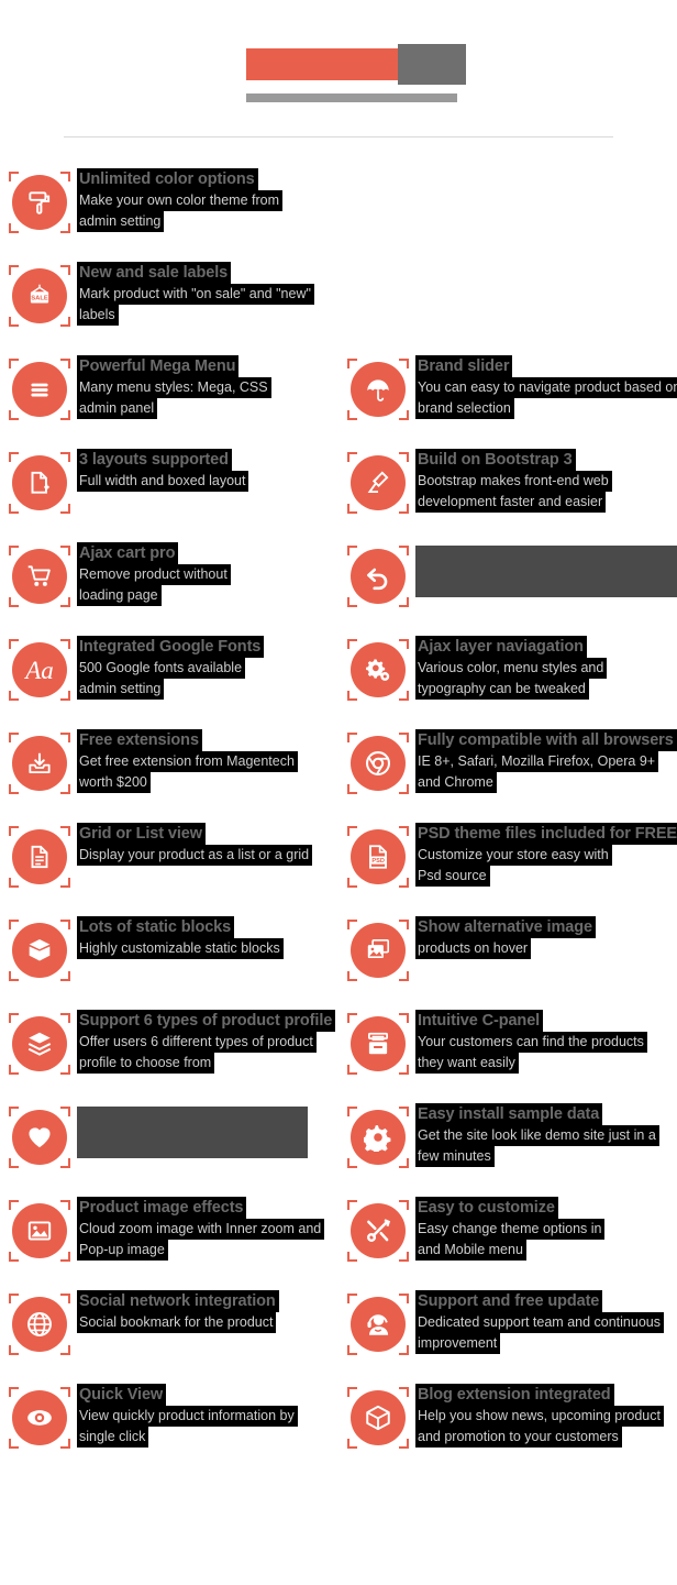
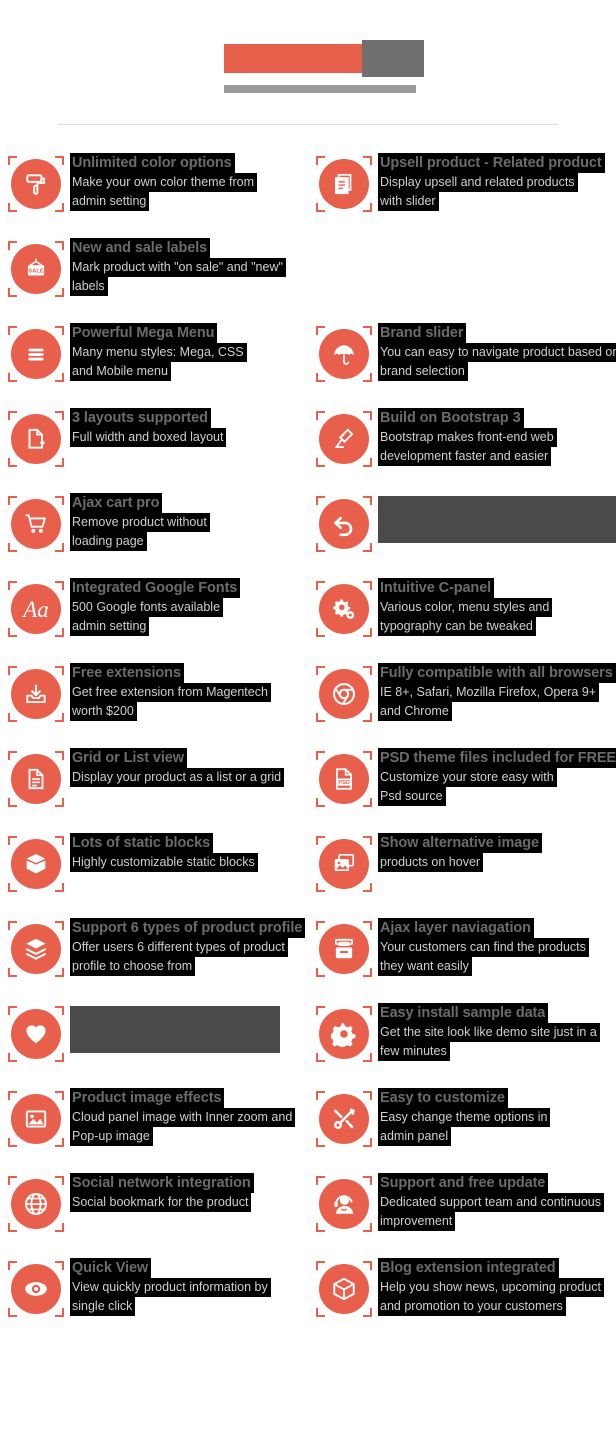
  Unlimited color options
  Make your own color theme from
  admin setting
+ Upsell product - Related product
+ Display upsell and related products
+ with slider
  New and sale labels
  Mark product with "on sale" and "new"
  labels
  Powerful Mega Menu
  Many menu styles: Mega, CSS
- admin panel
+ and Mobile menu
  Brand slider
  You can easy to navigate product based o
  brand selection
  3 layouts supported
  Full width and boxed layout
  Build on Bootstrap 3
  Bootstrap makes front-end web
  development faster and easier
  Ajax cart pro
  Remove product without
  loading page
  Aa
  Integrated Google Fonts
  500 Google fonts available
  admin setting
- Ajax layer naviagation
+ Intuitive C-panel
  Various color, menu styles and
  typography can be tweaked
  Free extensions
  Get free extension from Magentech
  worth $200
  Fully compatible with all browsers
  IE 8+, Safari, Mozilla Firefox, Opera 9+
  and Chrome
  Grid or List view
  Display your product as a list or a grid
  PSD theme files included for FREE
  Customize your store easy with
  Psd source
  Lots of static blocks
  Highly customizable static blocks
  Show alternative image
  products on hover
  Support 6 types of product profile
  Offer users 6 different types of product
  profile to choose from
- Intuitive C-panel
+ Ajax layer naviagation
  Your customers can find the products
  they want easily
  Easy install sample data
  Get the site look like demo site just in a
  few minutes
  Product image effects
- Cloud zoom image with Inner zoom and
+ Cloud panel image with Inner zoom and
  Pop-up image
  Easy to customize
  Easy change theme options in
- and Mobile menu
+ admin panel
  Social network integration
  Social bookmark for the product
  Support and free update
  Dedicated support team and continuous
  improvement
  Quick View
  View quickly product information by
  single click
  Blog extension integrated
  Help you show news, upcoming product
  and promotion to your customers
